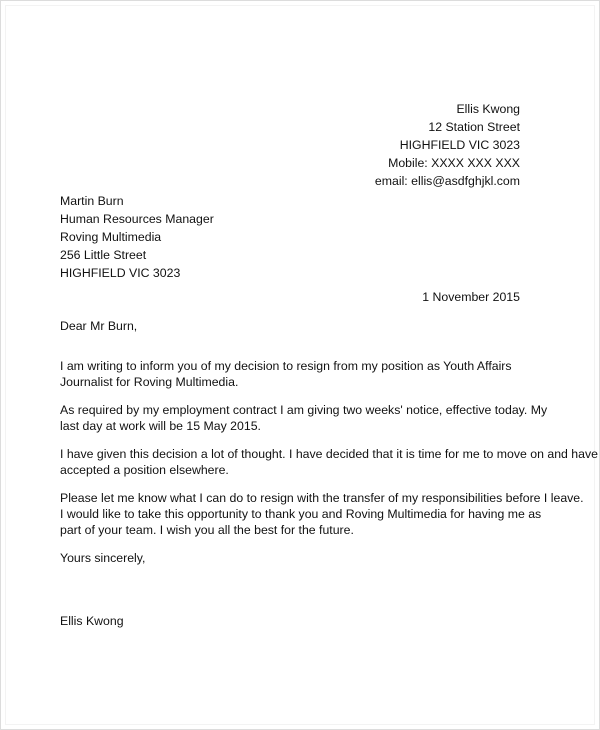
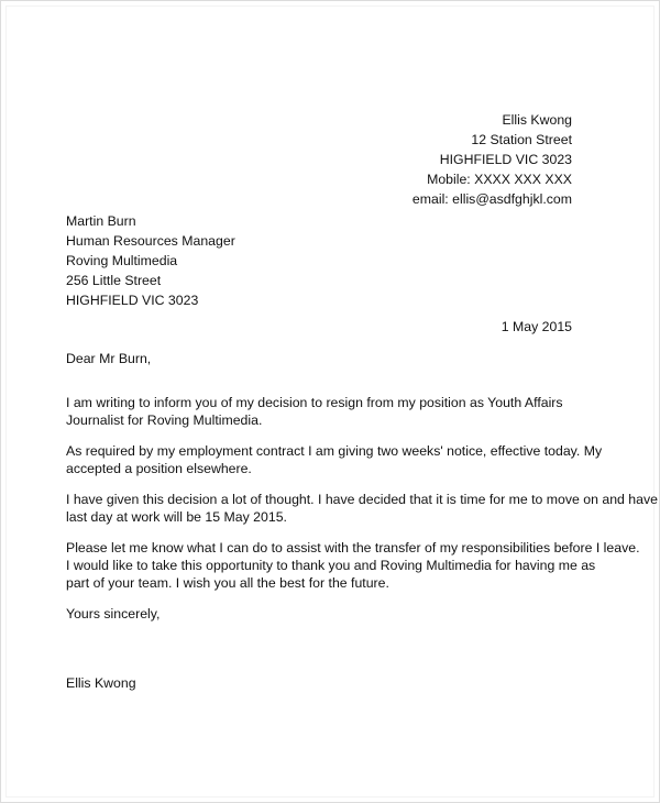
  Ellis Kwong
  12 Station Street
  HIGHFIELD VIC 3023
  Mobile: XXXX XXX XXX
  email: ellis@asdfghjkl.com
  Martin Burn
  Human Resources Manager
  Roving Multimedia
  256 Little Street
  HIGHFIELD VIC 3023
- 1 November 2015
+ 1 May 2015
  Dear Mr Burn,
  I am writing to inform you of my decision to resign from my position as Youth Affairs
  Journalist for Roving Multimedia.
  As required by my employment contract I am giving two weeks' notice, effective today. My
- last day at work will be 15 May 2015.
+ accepted a position elsewhere.
  I have given this decision a lot of thought. I have decided that it is time for me to move on and have
- accepted a position elsewhere.
+ last day at work will be 15 May 2015.
- Please let me know what I can do to resign with the transfer of my responsibilities before I leave.
+ Please let me know what I can do to assist with the transfer of my responsibilities before I leave.
  I would like to take this opportunity to thank you and Roving Multimedia for having me as
  part of your team. I wish you all the best for the future.
  Yours sincerely,
  Ellis Kwong
